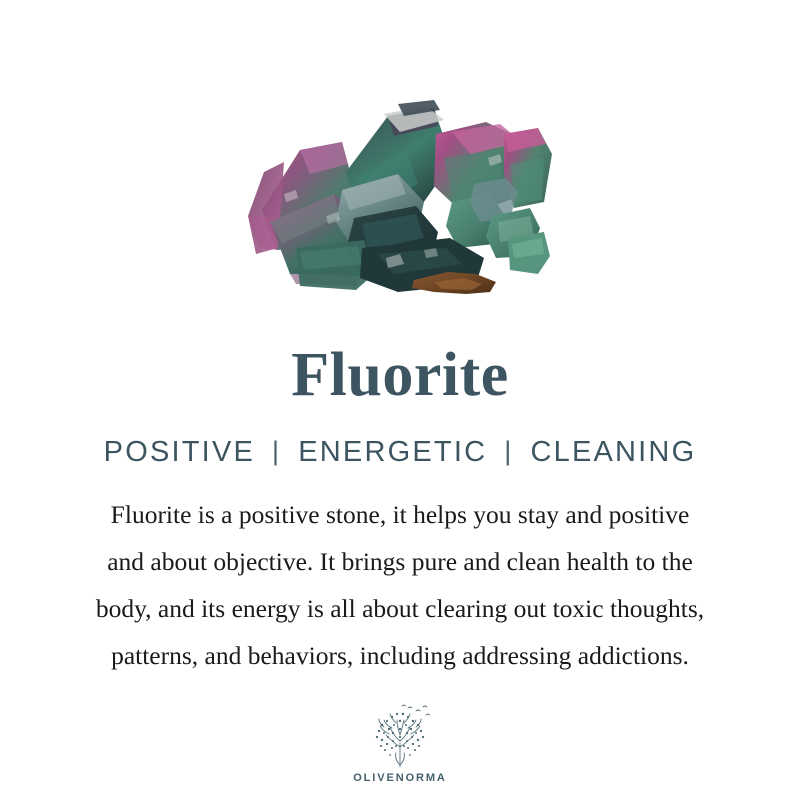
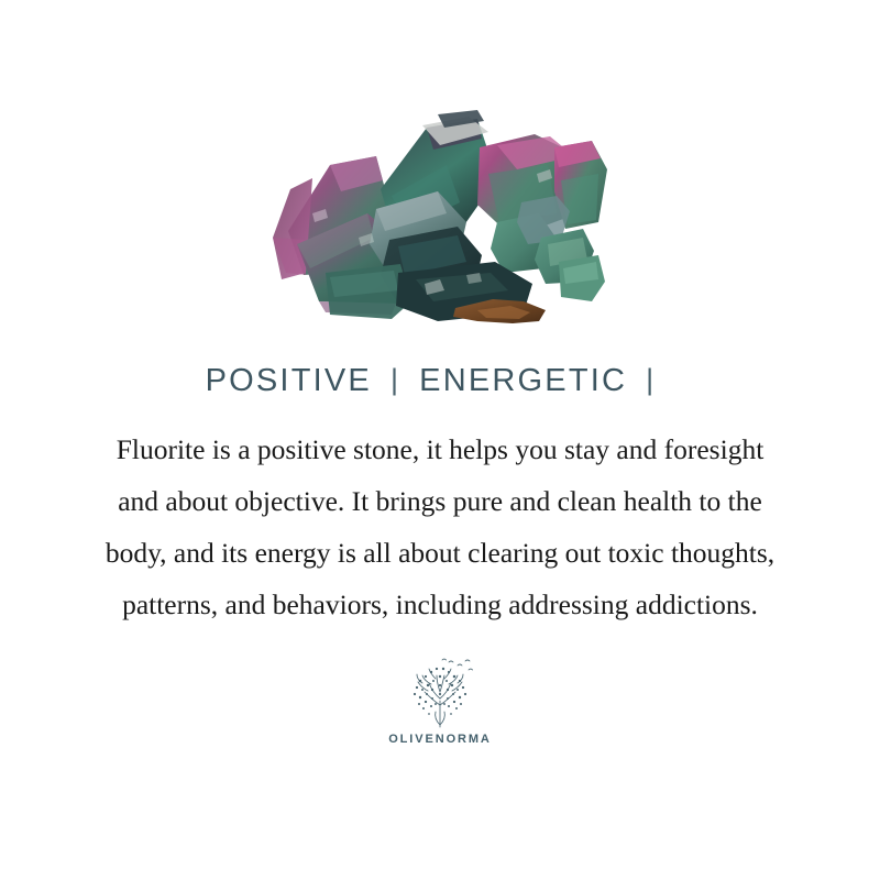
- Fluorite
  POSITIVE
  |
  ENERGETIC
  |
- CLEANING
- Fluorite is a positive stone, it helps you stay and positive
+ Fluorite is a positive stone, it helps you stay and foresight
  and about objective. It brings pure and clean health to the
  body, and its energy is all about clearing out toxic thoughts,
  patterns, and behaviors, including addressing addictions.
  OLIVENORMA
